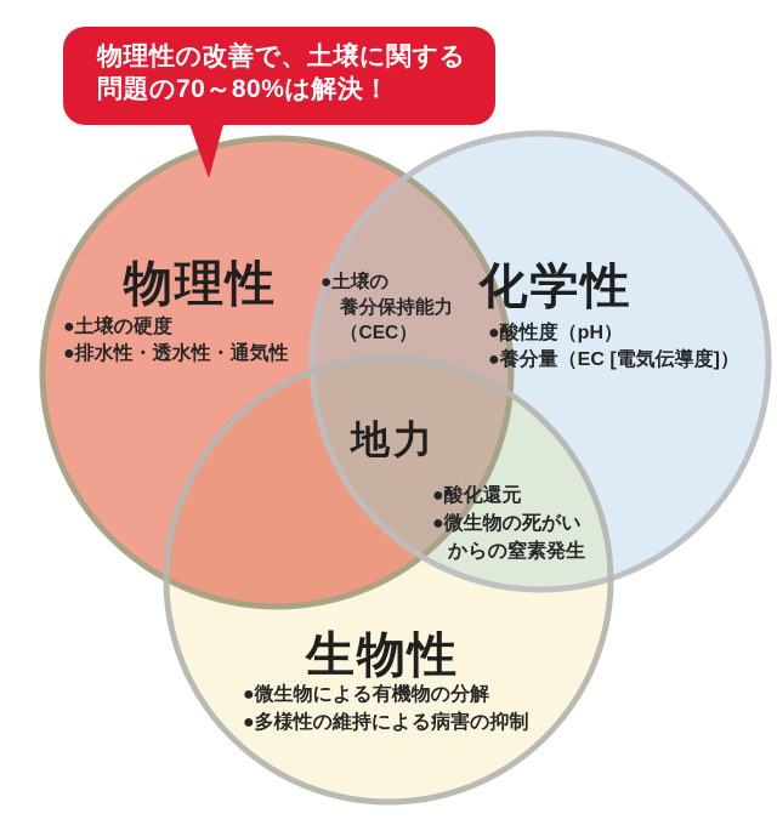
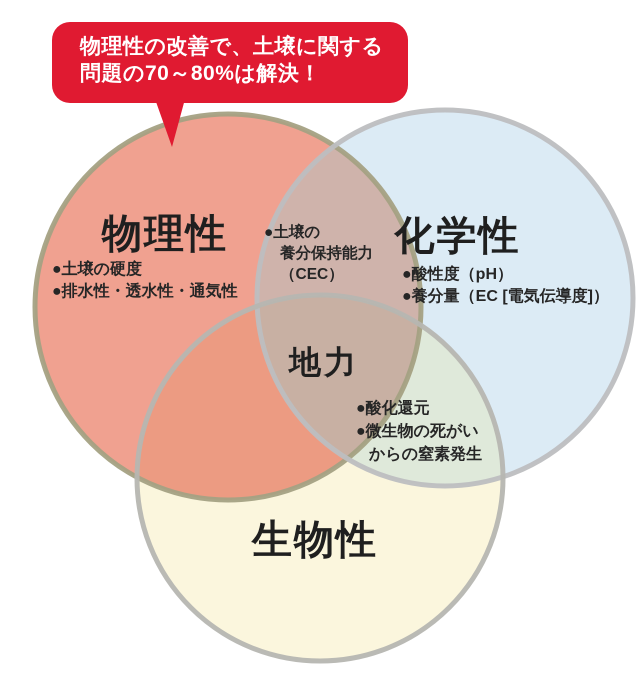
  物理性の改善で、土壌に関する
  問題の70～80%は解決！
  物理性
  ●土壌の硬度
  ●排水性・透水性・通気性
  ●土壌の
  養分保持能力
  （CEC）
  化学性
  ●酸性度（pH）
  ●養分量（EC [電気伝導度]）
  地力
  ●酸化還元
  ●微生物の死がい
  からの窒素発生
  生物性
- ●微生物による有機物の分解
- ●多様性の維持による病害の抑制
